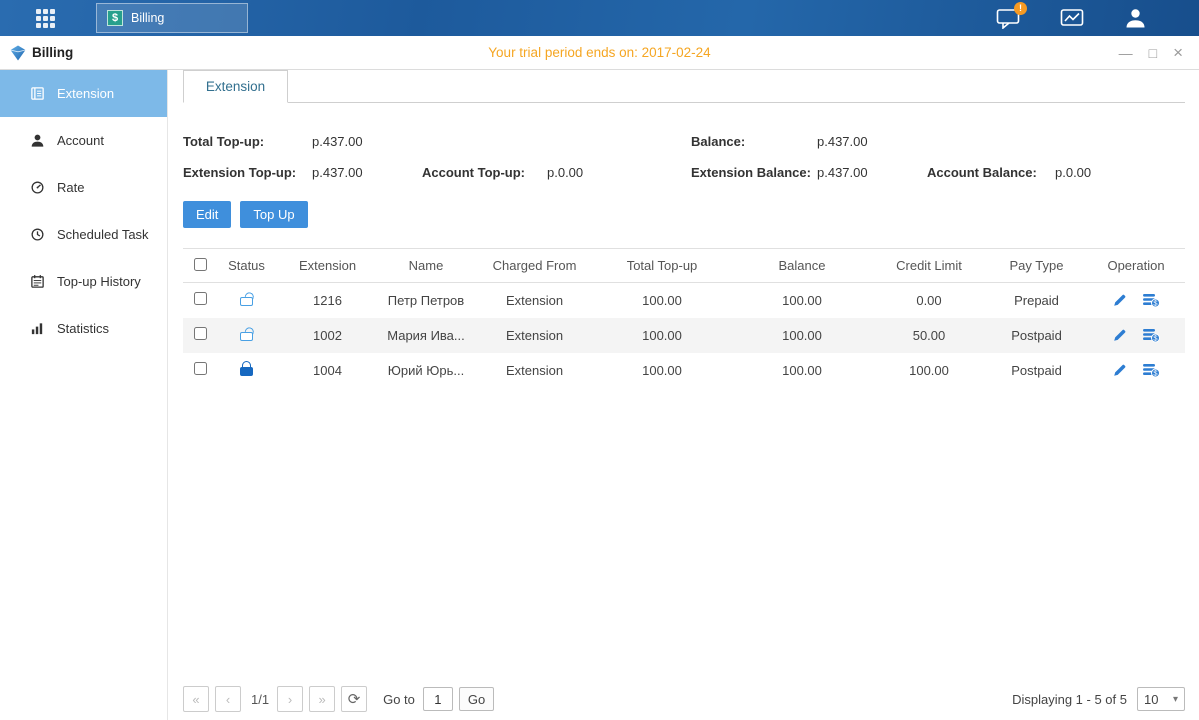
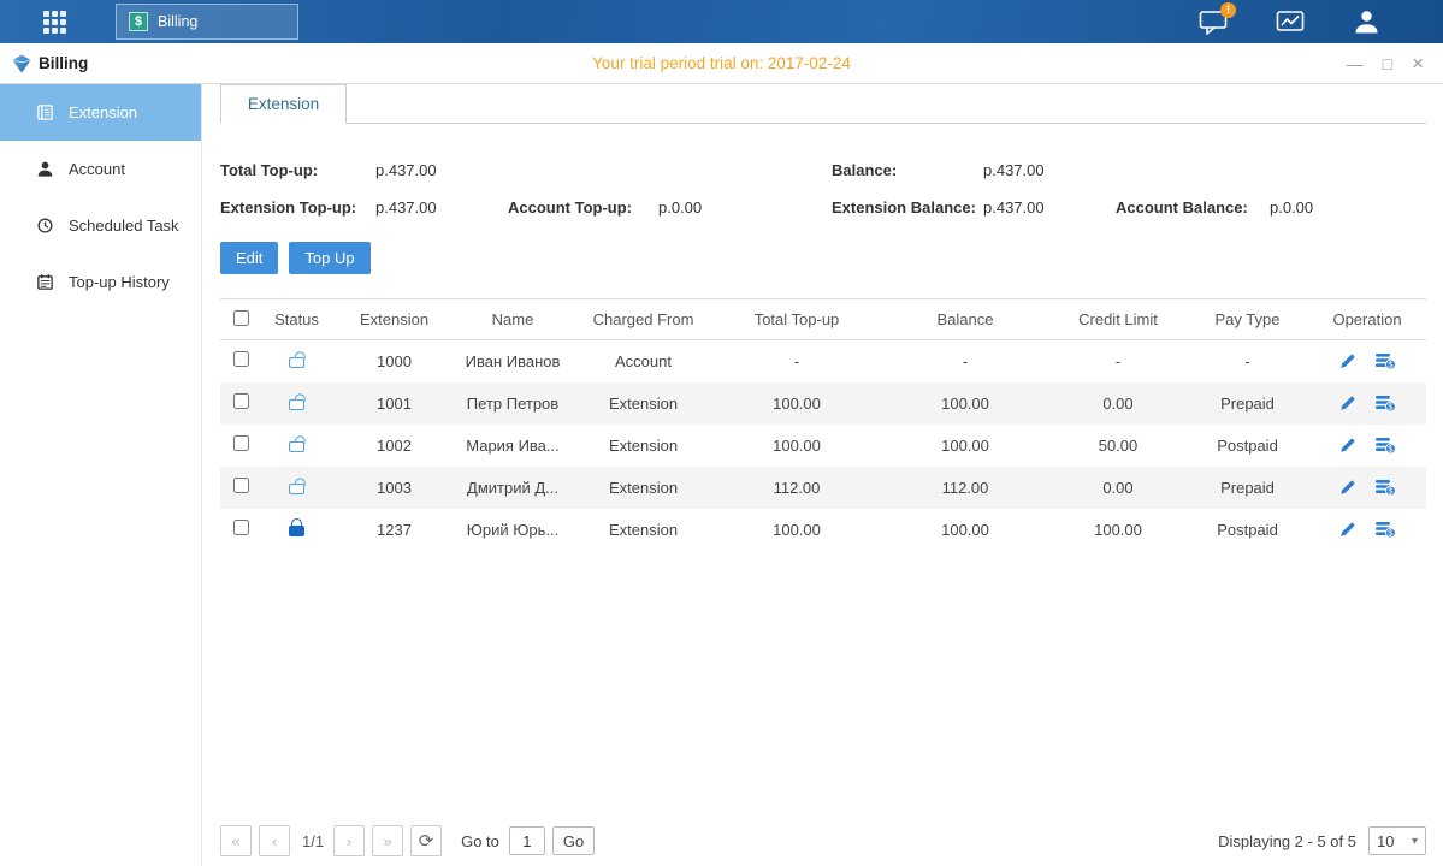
  $
  Billing
  !
  Billing
- Your trial period ends on: 2017-02-24
+ Your trial period trial on: 2017-02-24
  —
  □
  ×
  Extension
  Account
- Rate
  Scheduled Task
  Top-up History
- Statistics
  Extension
  Total Top-up:
  p.437.00
  Balance:
  p.437.00
  Extension Top-up:
  p.437.00
  Account Top-up:
  p.0.00
  Extension Balance:
  p.437.00
  Account Balance:
  p.0.00
  Edit
  Top Up
  	Status	Extension	Name	Charged From	Total Top-up	Balance	Credit Limit	Pay Type	Operation
+ 		1000	Иван Иванов	Account	-	-	-	-	$
- 		1216	Петр Петров	Extension	100.00	100.00	0.00	Prepaid	$
+ 		1001	Петр Петров	Extension	100.00	100.00	0.00	Prepaid	$
  		1002	Мария Ива...	Extension	100.00	100.00	50.00	Postpaid	$
+ 		1003	Дмитрий Д...	Extension	112.00	112.00	0.00	Prepaid	$
- 		1004	Юрий Юрь...	Extension	100.00	100.00	100.00	Postpaid	$
+ 		1237	Юрий Юрь...	Extension	100.00	100.00	100.00	Postpaid	$
  «
  ‹
  1/1
  ›
  »
  ⟳
  Go to
  1
  Go
- Displaying 1 - 5 of 5
+ Displaying 2 - 5 of 5
  10
  ▾
